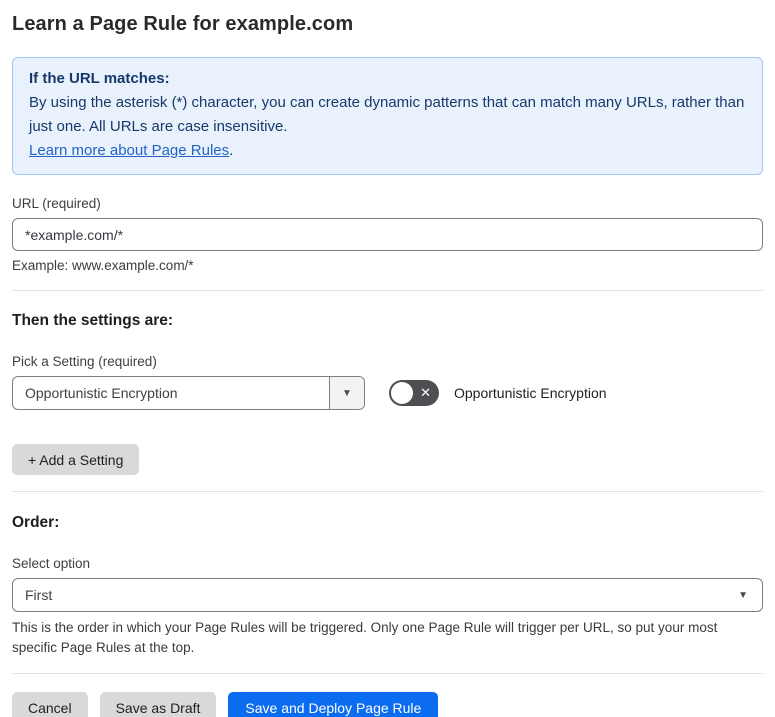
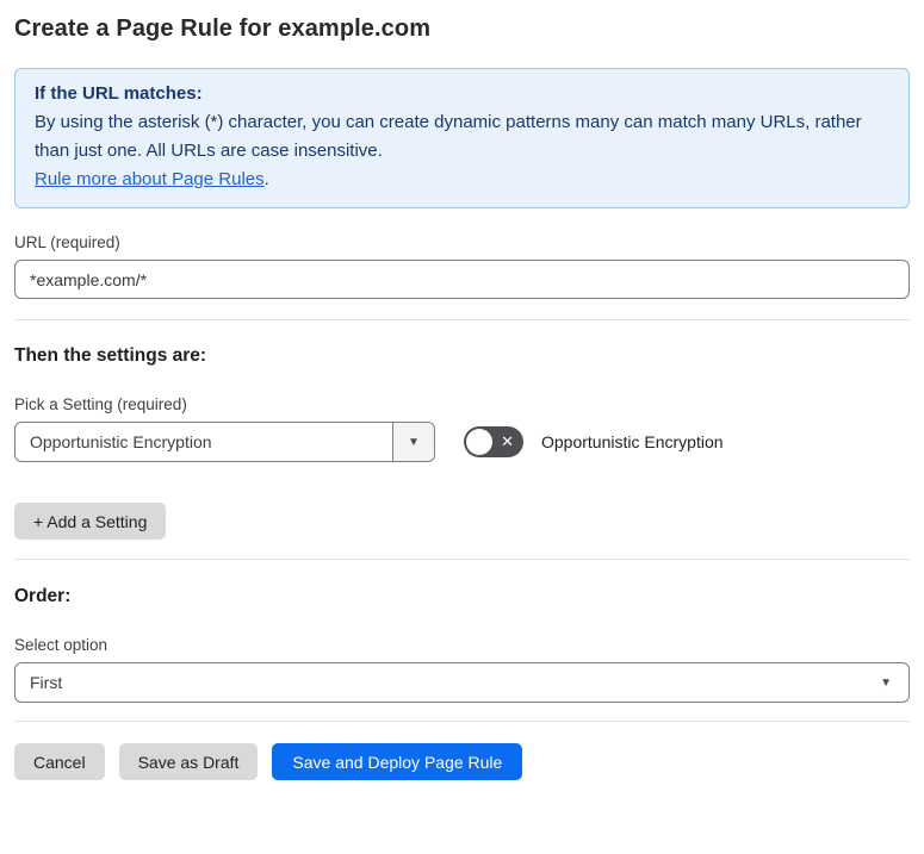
- Learn a Page Rule for example.com
+ Create a Page Rule for example.com
  If the URL matches:
- By using the asterisk (*) character, you can create dynamic patterns that can match many URLs, rather than just one. All URLs are case insensitive.
+ By using the asterisk (*) character, you can create dynamic patterns many can match many URLs, rather than just one. All URLs are case insensitive.
- Learn more about Page Rules.
+ Rule more about Page Rules.
  URL (required)
  *example.com/*
- Example: www.example.com/*
  Then the settings are:
  Pick a Setting (required)
  Opportunistic Encryption
  ▼
  ✕
  Opportunistic Encryption
  + Add a Setting
  Order:
  Select option
  First
  ▼
- This is the order in which your Page Rules will be triggered. Only one Page Rule will trigger per URL, so put your most specific Page Rules at the top.
  Cancel
  Save as Draft
  Save and Deploy Page Rule
